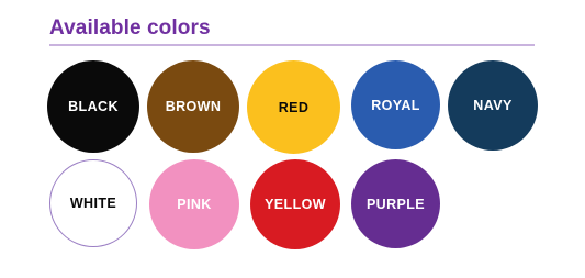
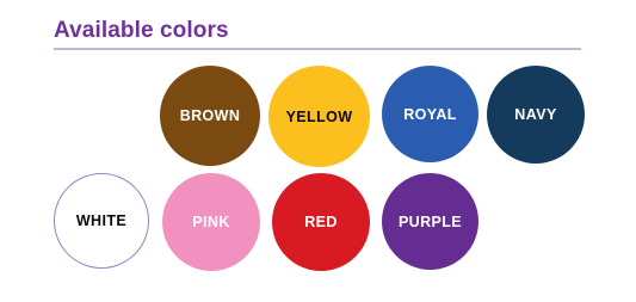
  Available colors
- BLACK
  BROWN
- RED
+ YELLOW
  ROYAL
  NAVY
  WHITE
  PINK
- YELLOW
+ RED
  PURPLE
